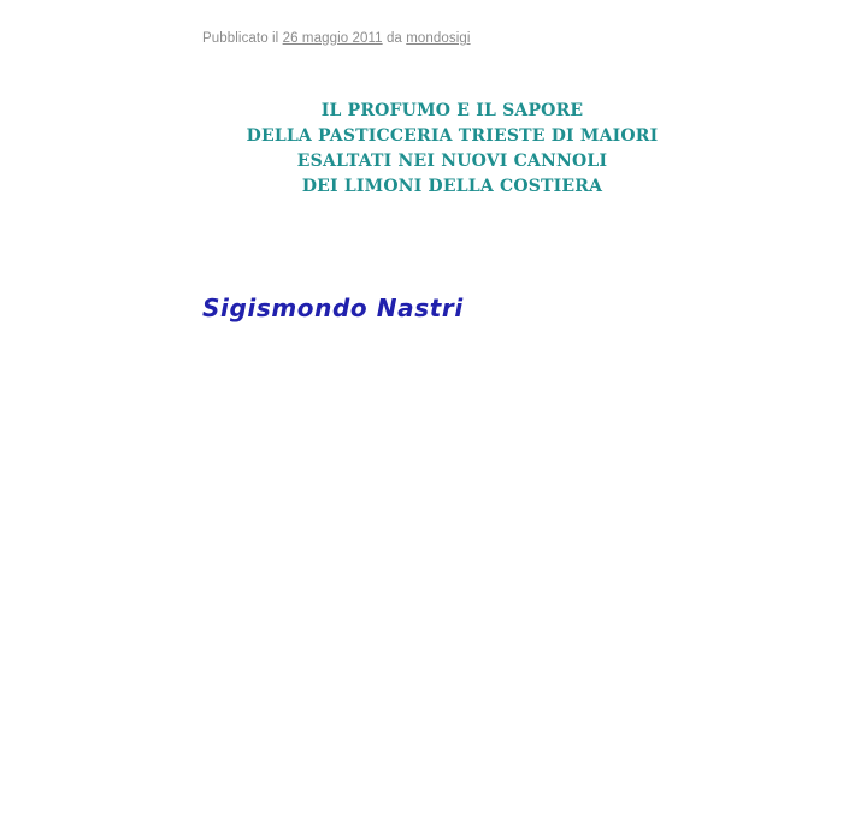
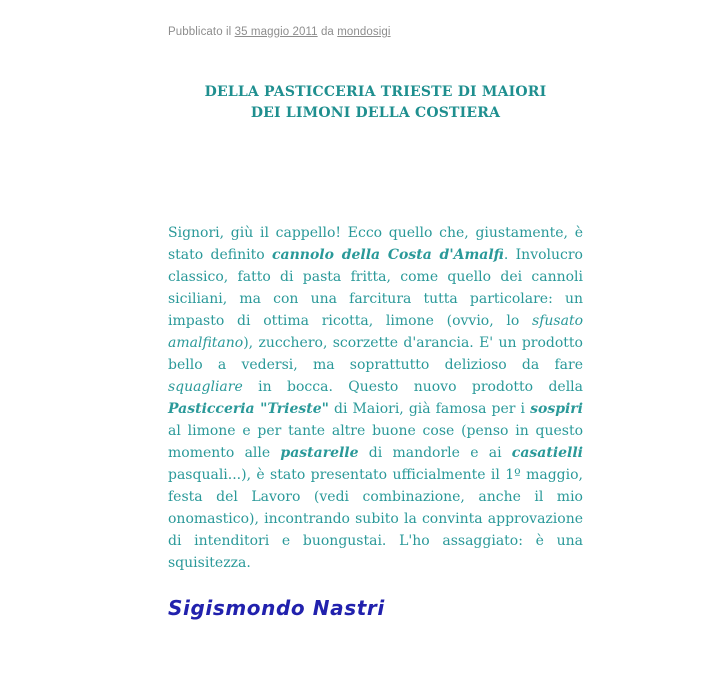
- Pubblicato il 26 maggio 2011 da mondosigi
+ Pubblicato il 35 maggio 2011 da mondosigi
- IL PROFUMO E IL SAPORE
  DELLA PASTICCERIA TRIESTE DI MAIORI
- ESALTATI NEI NUOVI CANNOLI
  DEI LIMONI DELLA COSTIERA
+ Signori, giù il cappello! Ecco quello che, giustamente, è stato definito cannolo della Costa d'Amalfi. Involucro classico, fatto di pasta fritta, come quello dei cannoli siciliani, ma con una farcitura tutta particolare: un impasto di ottima ricotta, limone (ovvio, lo sfusato amalfitano), zucchero, scorzette d'arancia. E' un prodotto bello a vedersi, ma soprattutto delizioso da fare squagliare in bocca. Questo nuovo prodotto della Pasticceria "Trieste" di Maiori, già famosa per i sospiri al limone e per tante altre buone cose (penso in questo momento alle pastarelle di mandorle e ai casatielli pasquali...), è stato presentato ufficialmente il 1º maggio, festa del Lavoro (vedi combinazione, anche il mio onomastico), incontrando subito la convinta approvazione di intenditori e buongustai. L'ho assaggiato: è una squisitezza.
  Sigismondo Nastri
